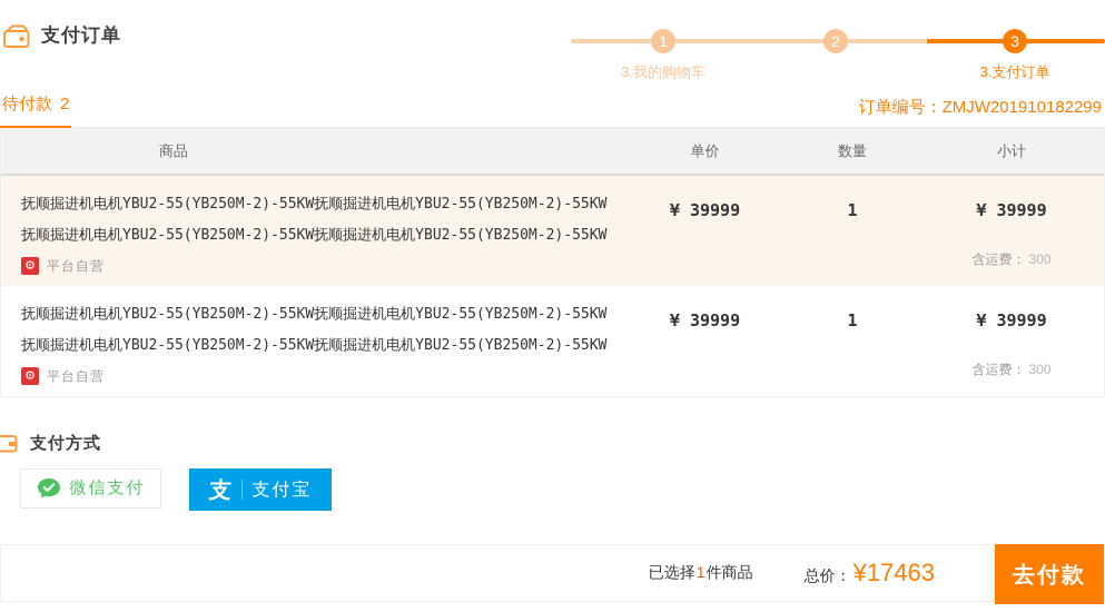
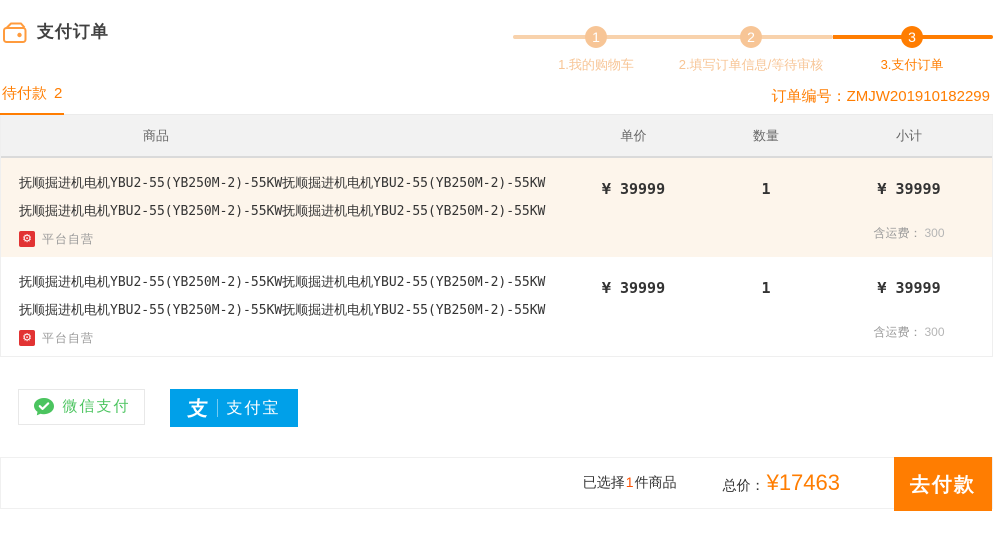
  支付订单
  1
  2
  3
- 3.我的购物车
+ 1.我的购物车
+ 2.填写订单信息/等待审核
  3.支付订单
  待付款 2
  订单编号：ZMJW201910182299
  商品
  单价
  数量
  小计
  抚顺掘进机电机YBU2-55(YB250M-2)-55KW抚顺掘进机电机YBU2-55(YB250M-2)-55KW抚顺掘进机电机YBU2-55(YB250M-2)-55KW抚顺掘进机电机YBU2-55(YB250M-2)-55KW
  ⚙
  平台自营
  ¥ 39999
  1
  ¥ 39999
  含运费： 300
  抚顺掘进机电机YBU2-55(YB250M-2)-55KW抚顺掘进机电机YBU2-55(YB250M-2)-55KW抚顺掘进机电机YBU2-55(YB250M-2)-55KW抚顺掘进机电机YBU2-55(YB250M-2)-55KW
  ⚙
  平台自营
  ¥ 39999
  1
  ¥ 39999
  含运费： 300
- 支付方式
  微信支付
  支付宝
  已选择1件商品
  总价：
  ¥17463
  去付款
